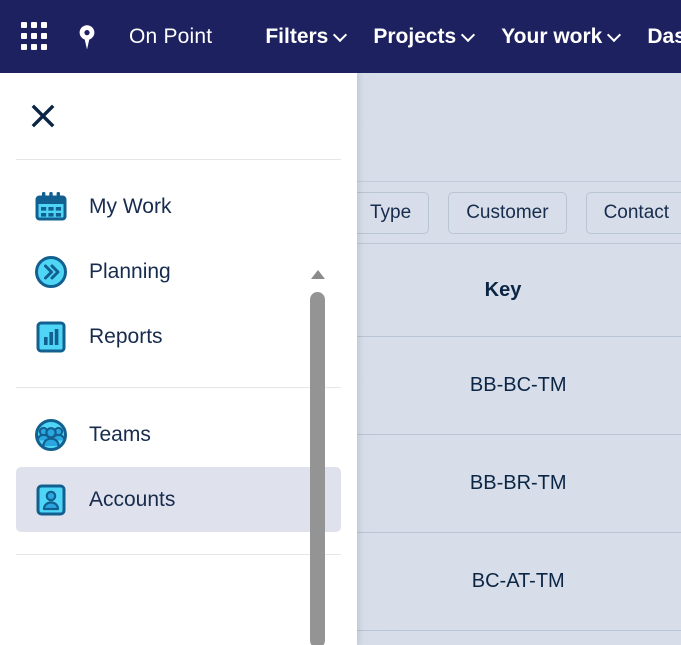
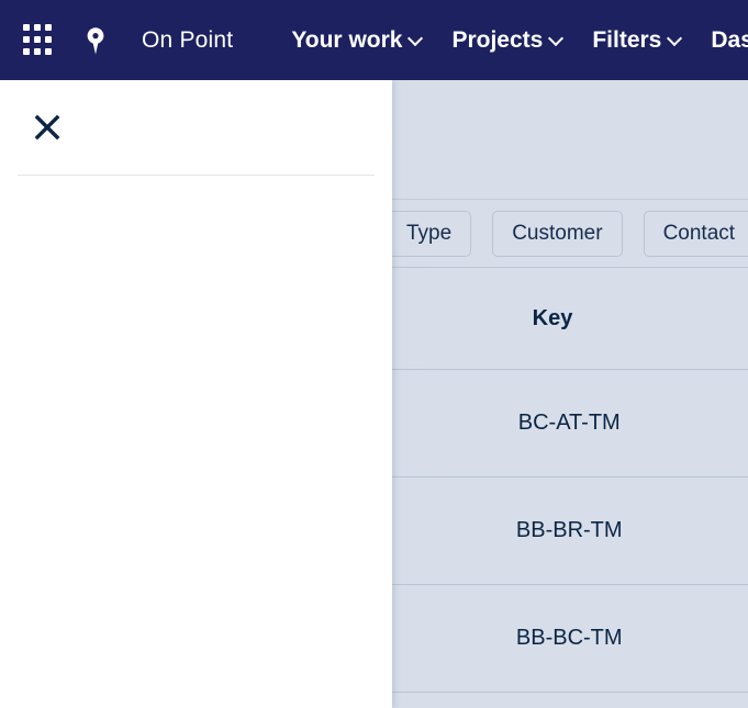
  Type
  Customer
  Contact
  Key
- BB-BC-TM
+ BC-AT-TM
  BB-BR-TM
- BC-AT-TM
+ BB-BC-TM
- My Work
- Planning
- Reports
- Teams
- Accounts
  On Point
- Filters
+ Your work
  Projects
- Your work
+ Filters
  Das
